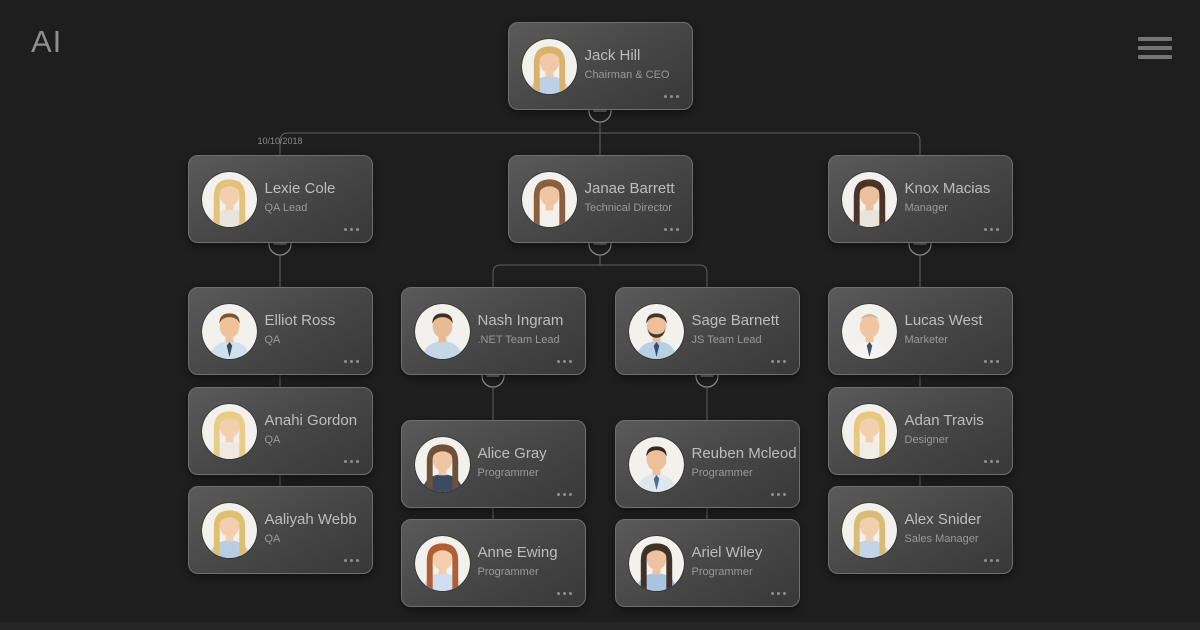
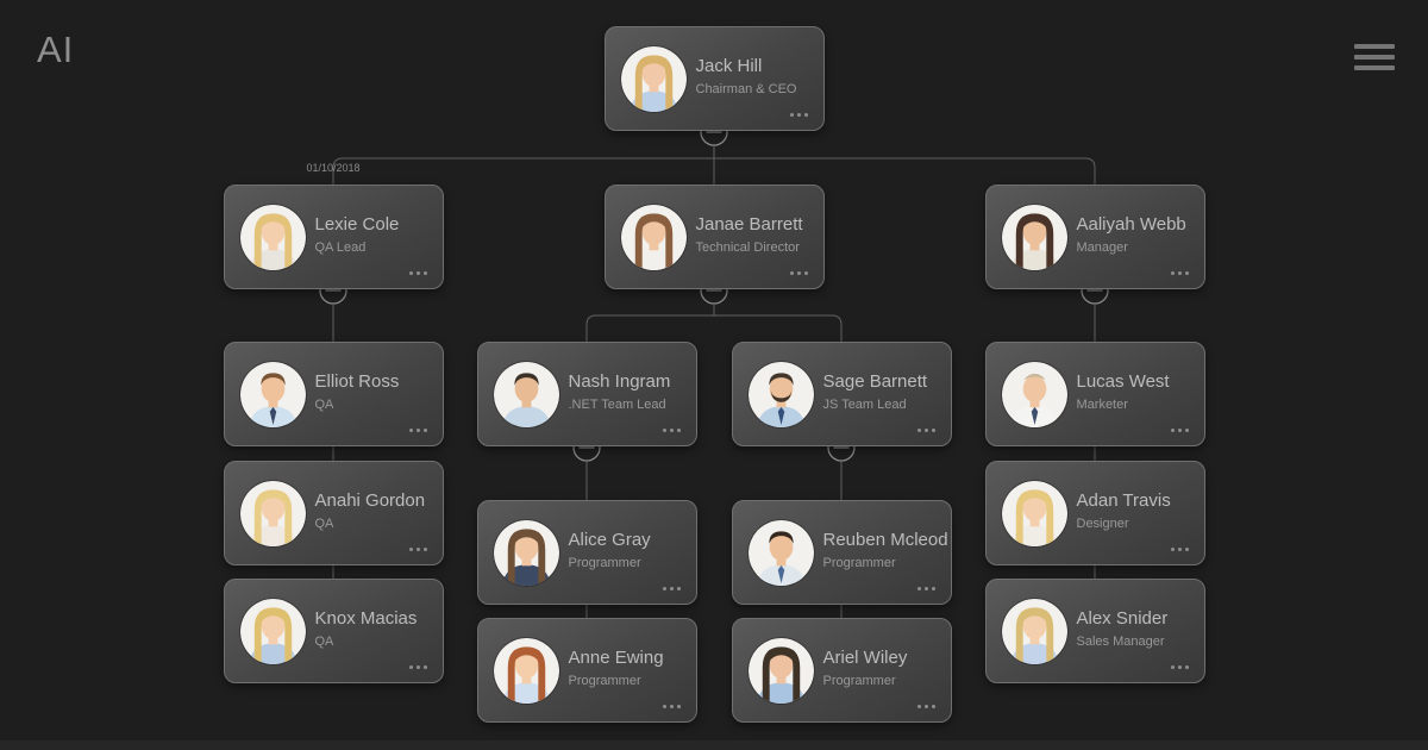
  AI
  Jack Hill
  Chairman & CEO
  Lexie Cole
  QA Lead
  Janae Barrett
  Technical Director
- Knox Macias
+ Aaliyah Webb
  Manager
  Elliot Ross
  QA
  Nash Ingram
  .NET Team Lead
  Sage Barnett
  JS Team Lead
  Lucas West
  Marketer
  Anahi Gordon
  QA
  Alice Gray
  Programmer
  Reuben Mcleod
  Programmer
  Adan Travis
  Designer
- Aaliyah Webb
+ Knox Macias
  QA
  Anne Ewing
  Programmer
  Ariel Wiley
  Programmer
  Alex Snider
  Sales Manager
- 10/10/2018
+ 01/10/2018
